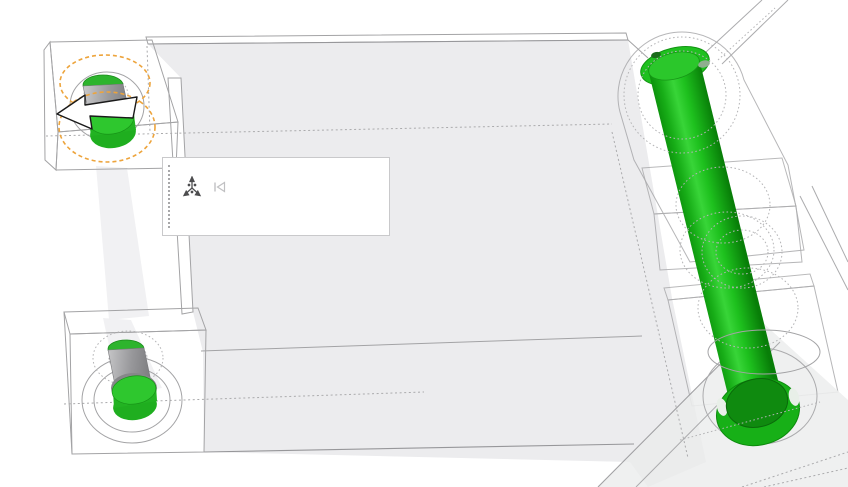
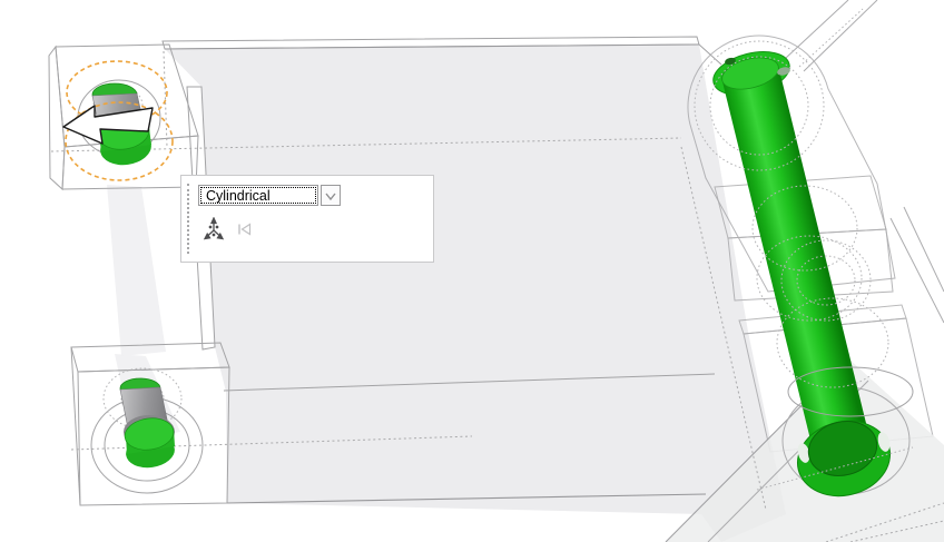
+ Cylindrical
